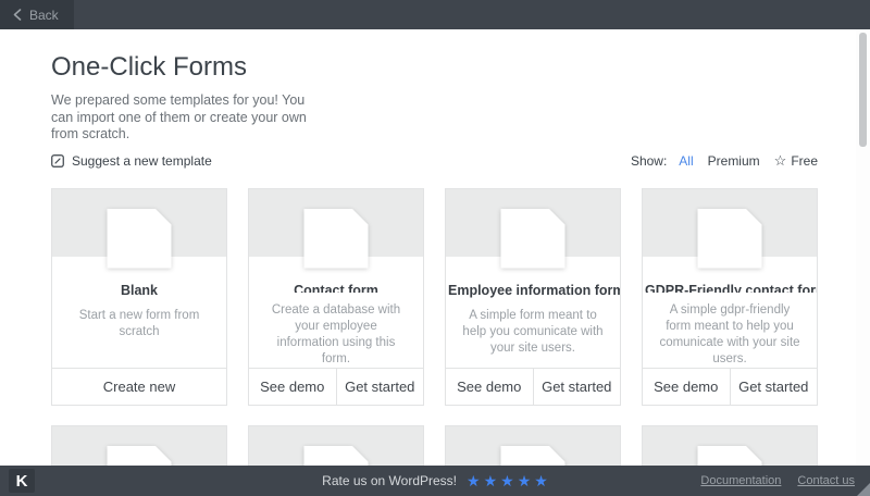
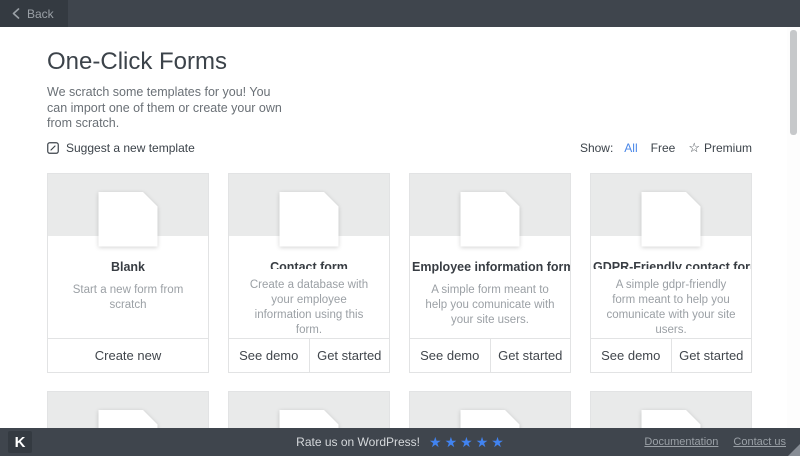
  Back
  One-Click Forms
- We prepared some templates for you! You can import one of them or create your own from scratch.
+ We scratch some templates for you! You can import one of them or create your own from scratch.
  Suggest a new template
  Show:
  All
- Premium
+ Free
  ☆
- Free
+ Premium
  Blank
  Start a new form from scratch
  Create new
  Contact form
  Create a database with your employee information using this form.
  See demo
  Get started
  Employee information form
  A simple form meant to help you comunicate with your site users.
  See demo
  Get started
  GDPR-Friendly contact for
  A simple gdpr-friendly form meant to help you comunicate with your site users.
  See demo
  Get started
  K
  Rate us on WordPress!
  ★
  ★
  ★
  ★
  ★
  Documentation
  Contact us
